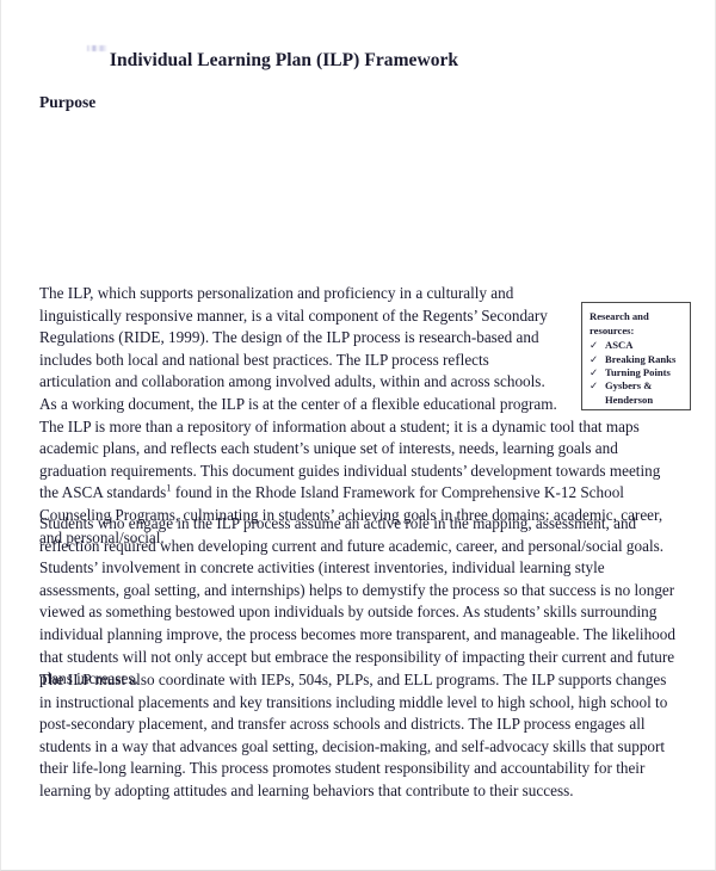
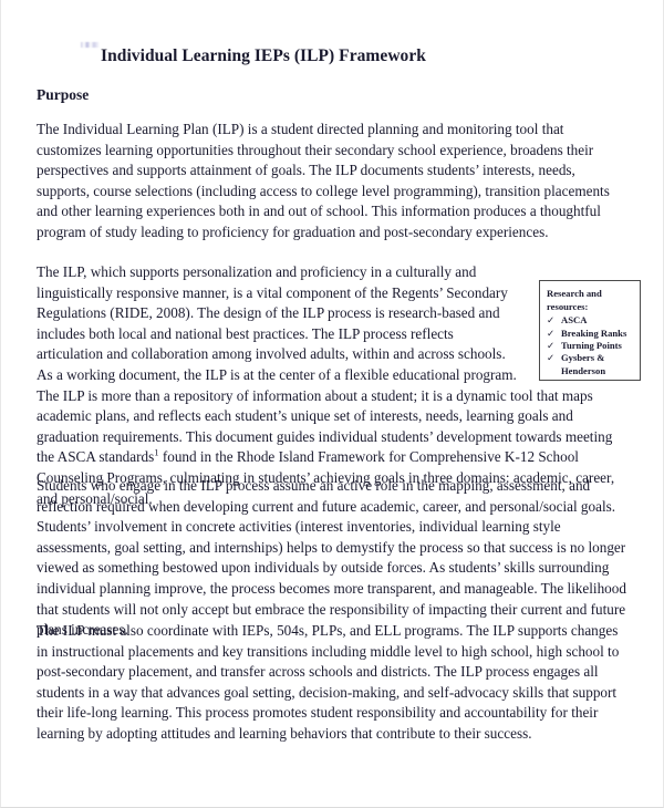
- Individual Learning Plan (ILP) Framework
+ Individual Learning IEPs (ILP) Framework
  Purpose
+ The Individual Learning Plan (ILP) is a student directed planning and monitoring tool that customizes learning opportunities throughout their secondary school experience, broadens their perspectives and supports attainment of goals. The ILP documents students’ interests, needs, supports, course selections (including access to college level programming), transition placements and other learning experiences both in and out of school. This information produces a thoughtful program of study leading to proficiency for graduation and post-secondary experiences.
- The ILP, which supports personalization and proficiency in a culturally and linguistically responsive manner, is a vital component of the Regents’ Secondary Regulations (RIDE, 1999). The design of the ILP process is research-based and includes both local and national best practices. The ILP process reflects articulation and collaboration among involved adults, within and across schools. As a working document, the ILP is at the center of a flexible educational program. The ILP is more than a repository of information about a student; it is a dynamic tool that maps academic plans, and reflects each student’s unique set of interests, needs, learning goals and graduation requirements. This document guides individual students’ development towards meeting the ASCA standards1 found in the Rhode Island Framework for Comprehensive K-12 School Counseling Programs, culminating in students’ achieving goals in three domains: academic, career, and personal/social.
+ The ILP, which supports personalization and proficiency in a culturally and linguistically responsive manner, is a vital component of the Regents’ Secondary Regulations (RIDE, 2008). The design of the ILP process is research-based and includes both local and national best practices. The ILP process reflects articulation and collaboration among involved adults, within and across schools. As a working document, the ILP is at the center of a flexible educational program. The ILP is more than a repository of information about a student; it is a dynamic tool that maps academic plans, and reflects each student’s unique set of interests, needs, learning goals and graduation requirements. This document guides individual students’ development towards meeting the ASCA standards1 found in the Rhode Island Framework for Comprehensive K-12 School Counseling Programs, culminating in students’ achieving goals in three domains: academic, career, and personal/social.
  Research and
  resources:
  ✓
  ASCA
  ✓
  Breaking Ranks
  ✓
  Turning Points
  ✓
  Gysbers &
  Henderson
  Students who engage in the ILP process assume an active role in the mapping, assessment, and reflection required when developing current and future academic, career, and personal/social goals. Students’ involvement in concrete activities (interest inventories, individual learning style assessments, goal setting, and internships) helps to demystify the process so that success is no longer viewed as something bestowed upon individuals by outside forces. As students’ skills surrounding individual planning improve, the process becomes more transparent, and manageable. The likelihood that students will not only accept but embrace the responsibility of impacting their current and future plans increases.
  The ILP must also coordinate with IEPs, 504s, PLPs, and ELL programs. The ILP supports changes in instructional placements and key transitions including middle level to high school, high school to post-secondary placement, and transfer across schools and districts. The ILP process engages all students in a way that advances goal setting, decision-making, and self-advocacy skills that support their life-long learning. This process promotes student responsibility and accountability for their learning by adopting attitudes and learning behaviors that contribute to their success.
